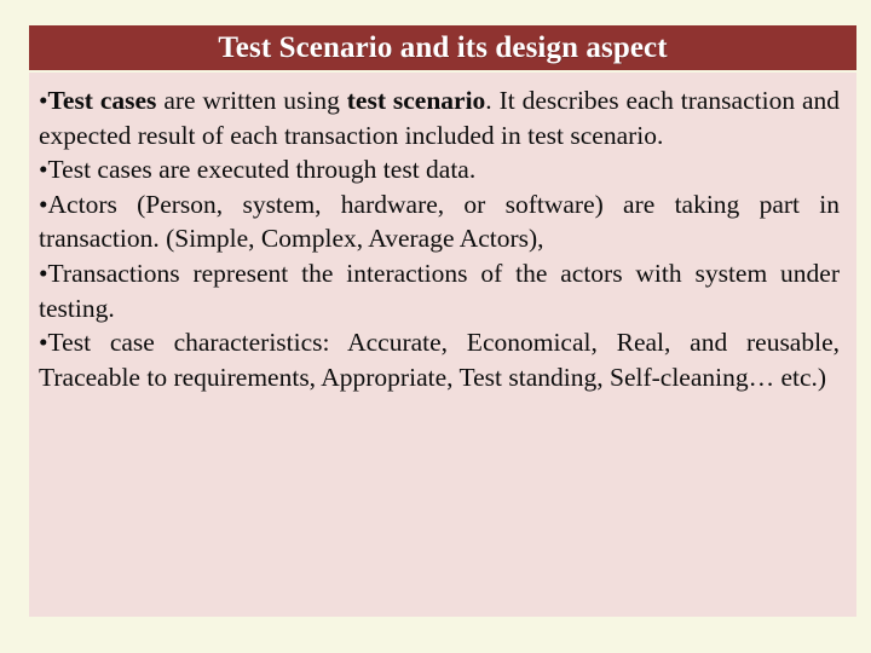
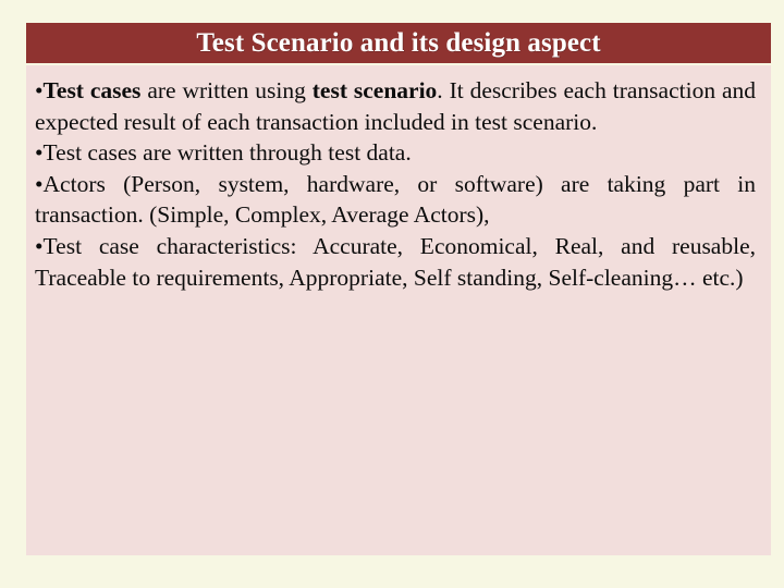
  Test Scenario and its design aspect
  Test cases are written using test scenario. It describes each transaction and expected result of each transaction included in test scenario.
- Test cases are executed through test data.
+ Test cases are written through test data.
  Actors (Person, system, hardware, or software) are taking part in transaction. (Simple, Complex, Average Actors),
- Transactions represent the interactions of the actors with system under testing.
- Test case characteristics: Accurate, Economical, Real, and reusable, Traceable to requirements, Appropriate, Test standing, Self-cleaning… etc.)
+ Test case characteristics: Accurate, Economical, Real, and reusable, Traceable to requirements, Appropriate, Self standing, Self-cleaning… etc.)
